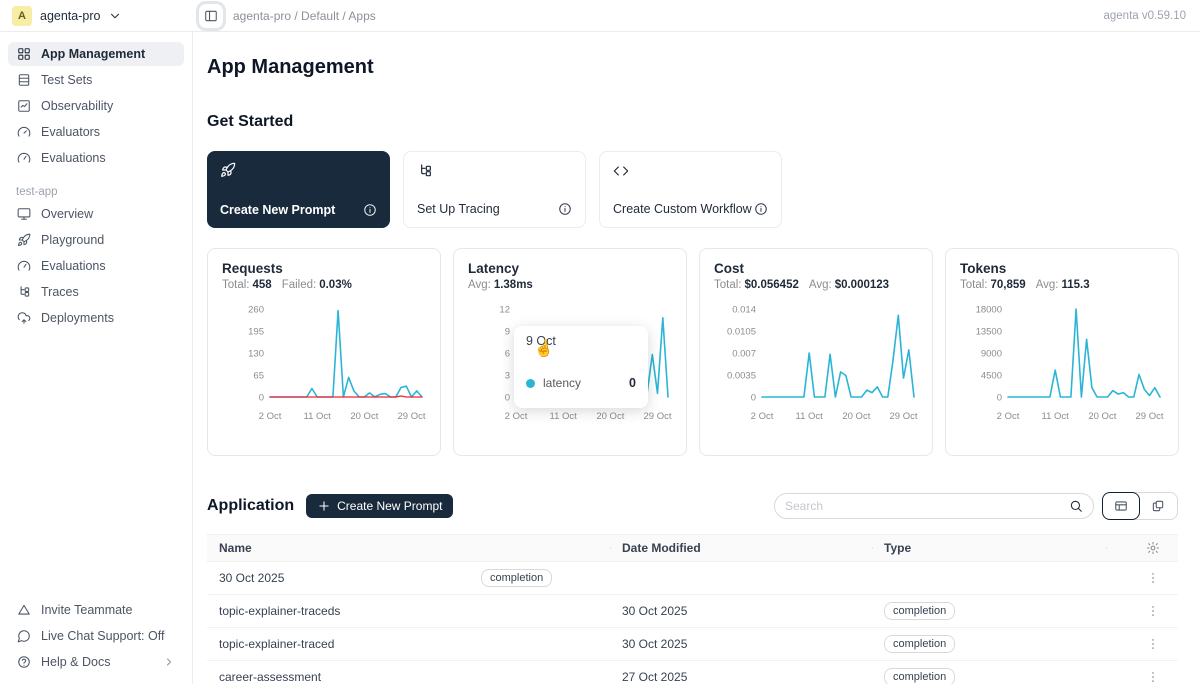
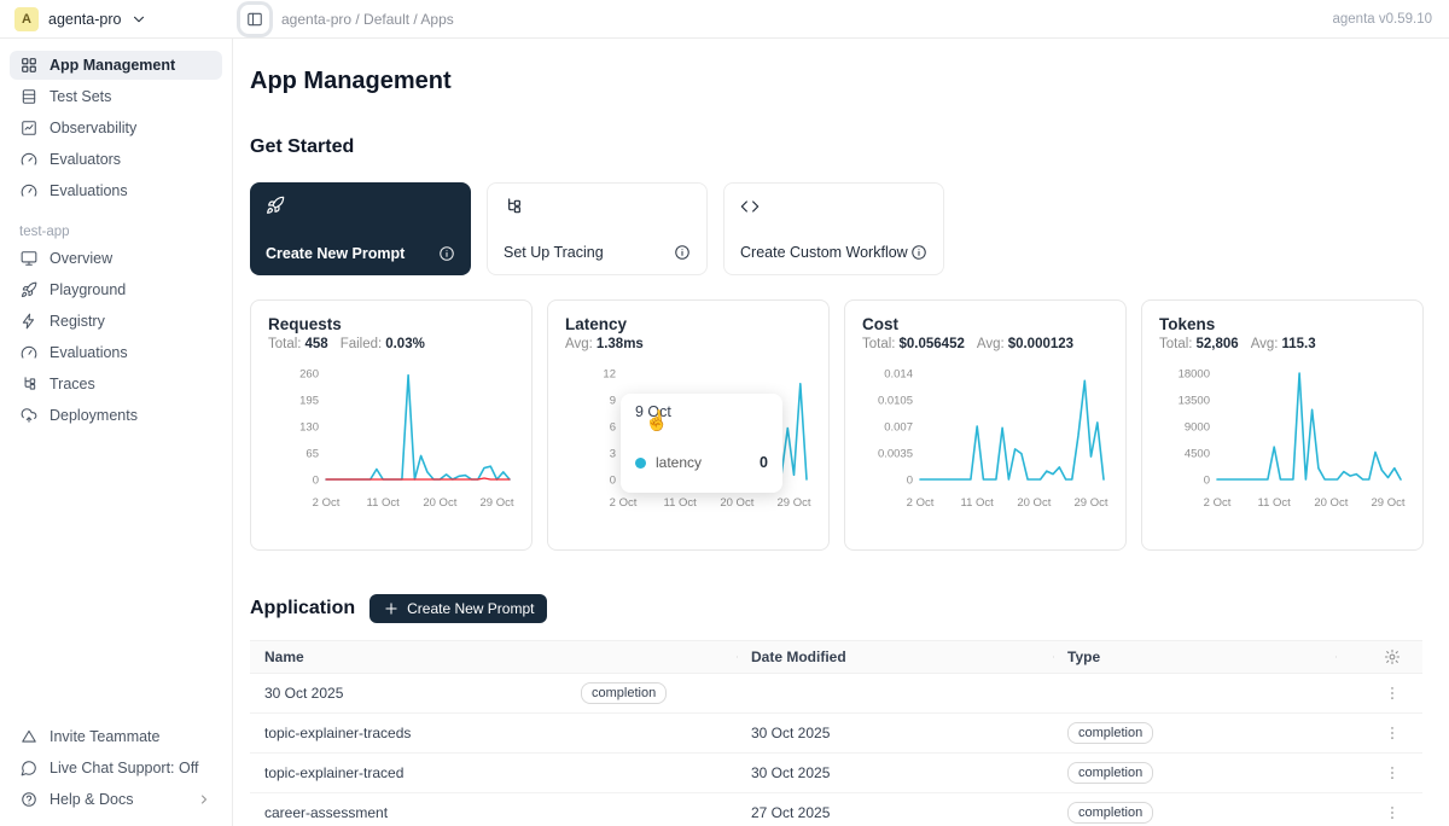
  A
  agenta-pro
  agenta-pro / Default / Apps
  agenta v0.59.10
  App Management
  Test Sets
  Observability
  Evaluators
  Evaluations
  test-app
  Overview
  Playground
+ Registry
  Evaluations
  Traces
  Deployments
  Invite Teammate
  Live Chat Support: Off
  Help & Docs
  App Management
  Get Started
  Create New Prompt
  Set Up Tracing
  Create Custom Workflow
  Requests
  Total: 458
  Failed: 0.03%
  260
  195
  130
  65
  0
  2 Oct
  11 Oct
  20 Oct
  29 Oct
  Latency
  Avg: 1.38ms
  12
  9
  6
  3
  0
  2 Oct
  11 Oct
  20 Oct
  29 Oct
  Cost
  Total: $0.056452
  Avg: $0.000123
  0.014
  0.0105
  0.007
  0.0035
  0
  2 Oct
  11 Oct
  20 Oct
  29 Oct
  Tokens
- Total: 70,859
+ Total: 52,806
  Avg: 115.3
  18000
  13500
  9000
  4500
  0
  2 Oct
  11 Oct
  20 Oct
  29 Oct
  Application
  Create New Prompt
- Search
  Name
  Date Modified
  Type
  30 Oct 2025
  completion
  topic-explainer-traceds
  30 Oct 2025
  completion
  topic-explainer-traced
  30 Oct 2025
  completion
  career-assessment
  27 Oct 2025
  completion
  9 Oct
  latency
  0
